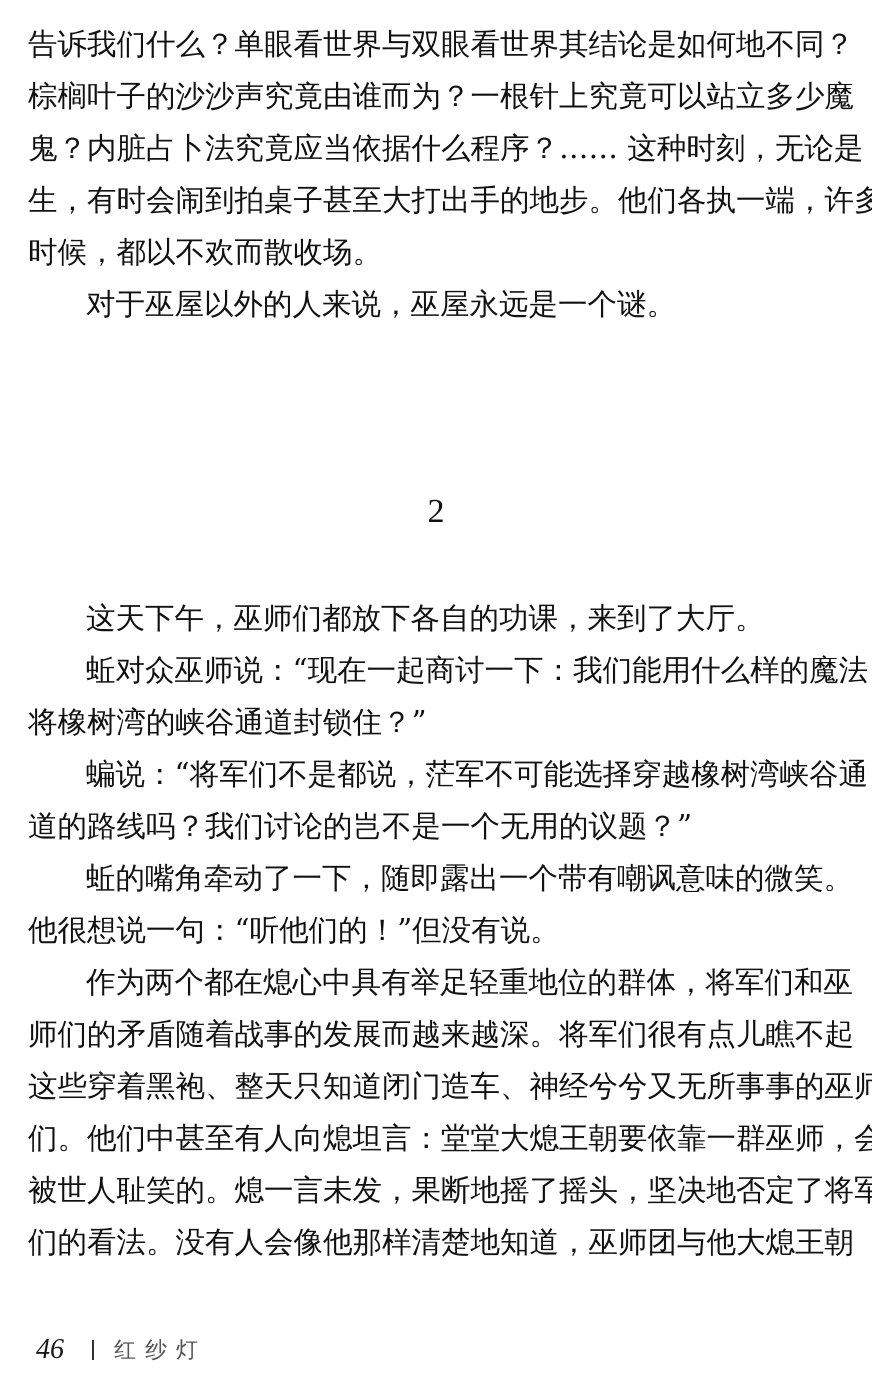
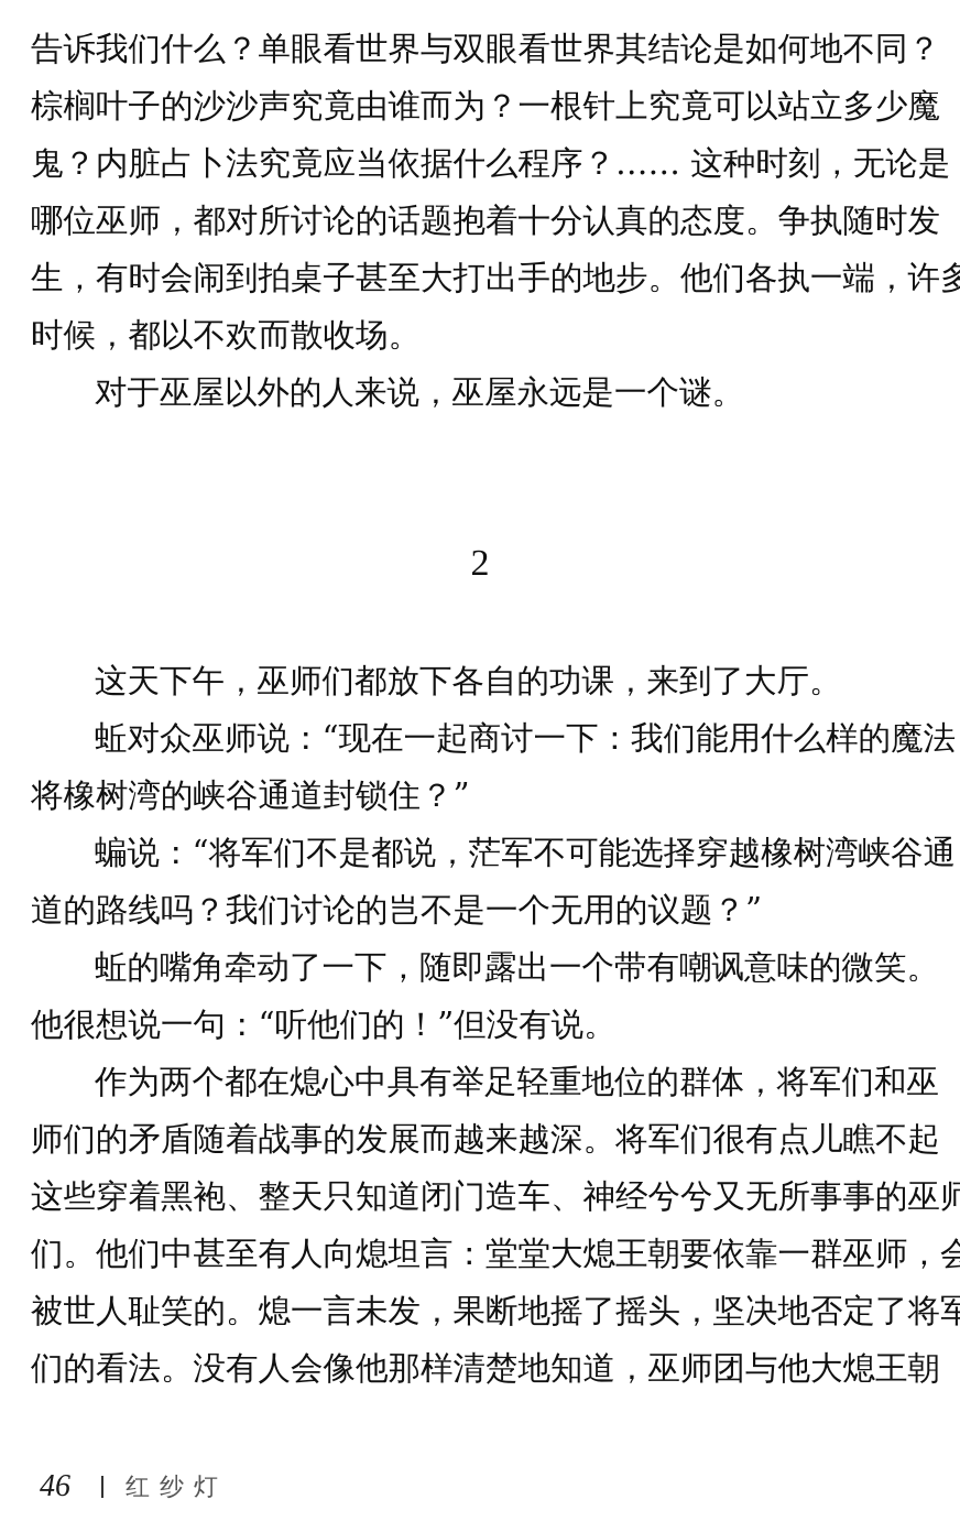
  告诉我们什么？单眼看世界与双眼看世界其结论是如何地不同？
  棕榈叶子的沙沙声究竟由谁而为？一根针上究竟可以站立多少魔
  鬼？内脏占卜法究竟应当依据什么程序？…… 这种时刻，无论是
+ 哪位巫师，都对所讨论的话题抱着十分认真的态度。争执随时发
  生，有时会闹到拍桌子甚至大打出手的地步。他们各执一端，许多
  时候，都以不欢而散收场。
  对于巫屋以外的人来说，巫屋永远是一个谜。
  2
  这天下午，巫师们都放下各自的功课，来到了大厅。
  蚯对众巫师说：“现在一起商讨一下：我们能用什么样的魔法
  将橡树湾的峡谷通道封锁住？”
  蝙说：“将军们不是都说，茫军不可能选择穿越橡树湾峡谷通
  道的路线吗？我们讨论的岂不是一个无用的议题？”
  蚯的嘴角牵动了一下，随即露出一个带有嘲讽意味的微笑。
  他很想说一句：“听他们的！”但没有说。
  作为两个都在熄心中具有举足轻重地位的群体，将军们和巫
  师们的矛盾随着战事的发展而越来越深。将军们很有点儿瞧不起
  这些穿着黑袍、整天只知道闭门造车、神经兮兮又无所事事的巫师
  们。他们中甚至有人向熄坦言：堂堂大熄王朝要依靠一群巫师，会
  被世人耻笑的。熄一言未发，果断地摇了摇头，坚决地否定了将军
  们的看法。没有人会像他那样清楚地知道，巫师团与他大熄王朝
  46
  红纱灯
